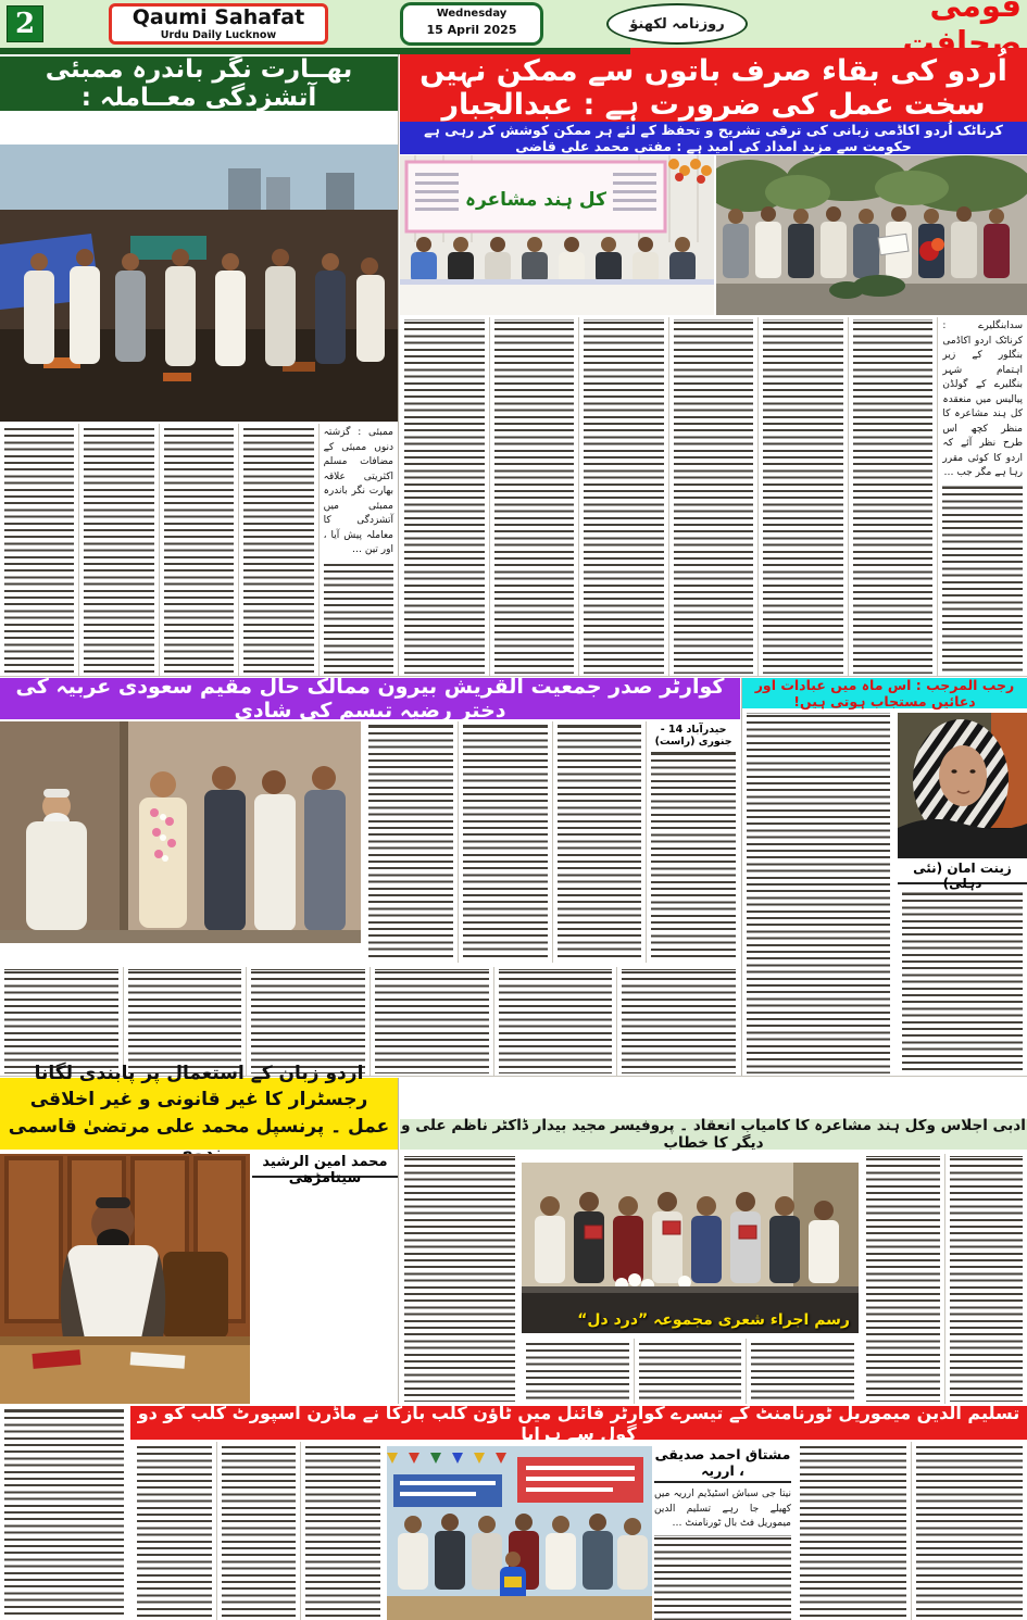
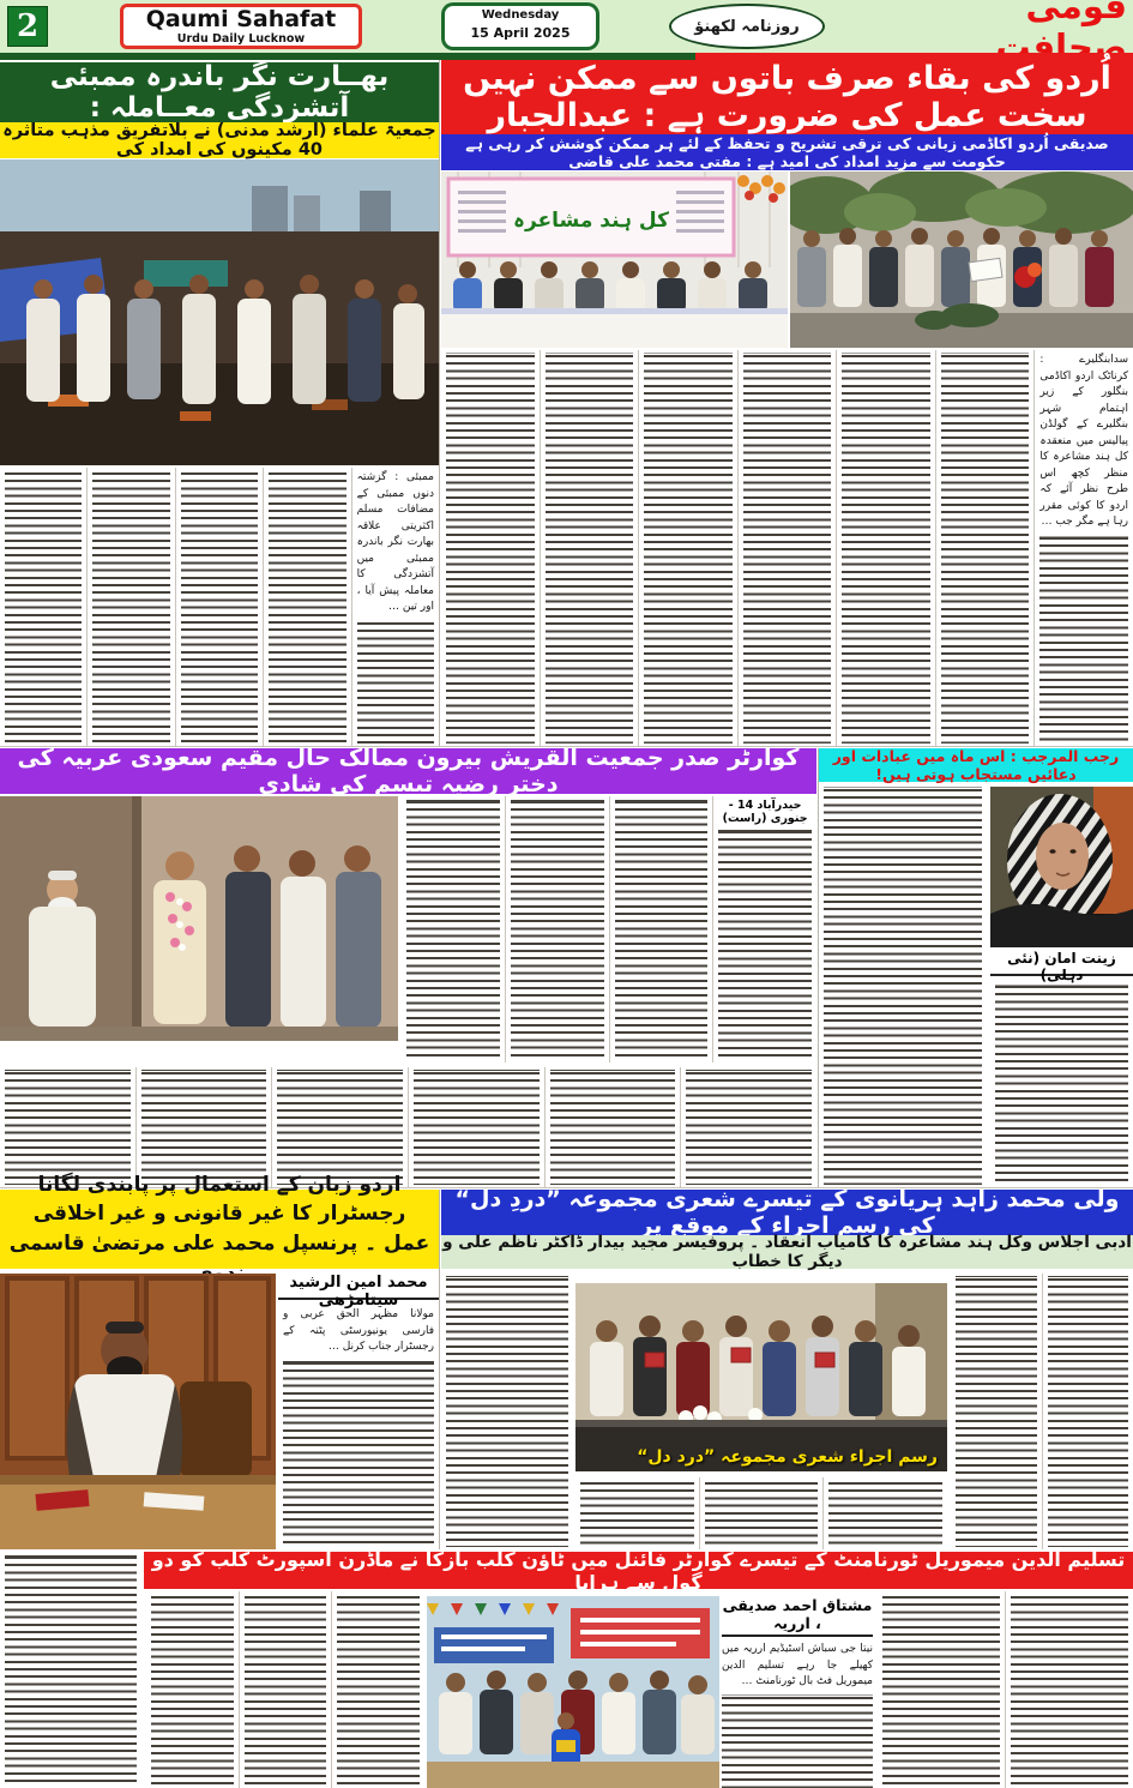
  2
  Qaumi Sahafat
  Urdu Daily Lucknow
  Wednesday
  15 April 2025
  روزنامہ لکھنؤ
  قومی صحافت
  بھــارت نگر باندرہ ممبئی آتشزدگی معــاملہ :
+ جمعیۃ علماء (ارشد مدنی) نے بلاتفریق مذہب متاثرہ 40 مکینوں کی امداد کی
  ممبئی : گزشتہ دنوں ممبئی کے مضافات مسلم اکثریتی علاقہ بھارت نگر باندرہ ممبئی میں آتشزدگی کا معاملہ پیش آیا ، اور تین …
  اُردو کی بقاء صرف باتوں سے ممکن نہیں سخت عمل کی ضرورت ہے : عبدالجبار
- کرناٹک اُردو اکاڈمی زبانی کی ترقی تشریح و تحفظ کے لئے ہر ممکن کوشش کر رہی ہے حکومت سے مزید امداد کی امید ہے : مفتی محمد علی قاضی
+ صدیقی اُردو اکاڈمی زبانی کی ترقی تشریح و تحفظ کے لئے ہر ممکن کوشش کر رہی ہے حکومت سے مزید امداد کی امید ہے : مفتی محمد علی قاضی
  کل ہند مشاعرہ
  سدابنگلیرے : کرناٹک اردو اکاڈمی بنگلور کے زیر اہتمام شہر بنگلیرے کے گولڈن پیالیس میں منعقدہ کل ہند مشاعرہ کا منظر کچھ اس طرح نظر آئے کہ اردو کا کوئی مقرر رہا ہے مگر جب …
  کوارٹر صدر جمعیت القریش بیرون ممالک حال مقیم سعودی عربیہ کی دختر رضیہ تبسم کی شادی
  رجب المرجب : اس ماہ میں عبادات اور دعائیں مستجاب ہوتی ہیں!
  حیدرآباد 14 - جنوری (راست)
  زینت امان (نئی دہلی)
  اردو زبان کے استعمال پر پابندی لگانا رجسٹرار کا غیر قانونی و غیر اخلاقی عمل ۔ پرنسپل محمد علی مرتضیٰ قاسمی ندوی
+ ولی محمد زاہد ہریانوی کے تیسرے شعری مجموعہ ”دردِ دل“ کی رسمِ اجراء کے موقع پر
  ادبی اجلاس وکل ہند مشاعرہ کا کامیاب انعقاد ۔ پروفیسر مجید بیدار ڈاکٹر ناظم علی و دیگر کا خطاب
  محمد امین الرشید سیتامڑھی
+ مولانا مظہر الحق عربی و فارسی یونیورسٹی پٹنہ کے رجسٹرار جناب کرنل …
  رسم اجراء شعری مجموعہ ”درد دل“
  تسلیم الدین میموریل ٹورنامنٹ کے تیسرے کوارٹر فائنل میں ٹاؤن کلب بازکا نے ماڈرن اسپورٹ کلب کو دو گول سے ہرایا
  مشتاق احمد صدیقی ، ارریہ
  نیتا جی سباش اسٹیڈیم ارریہ میں کھیلے جا رہے تسلیم الدین میموریل فٹ بال ٹورنامنٹ …
